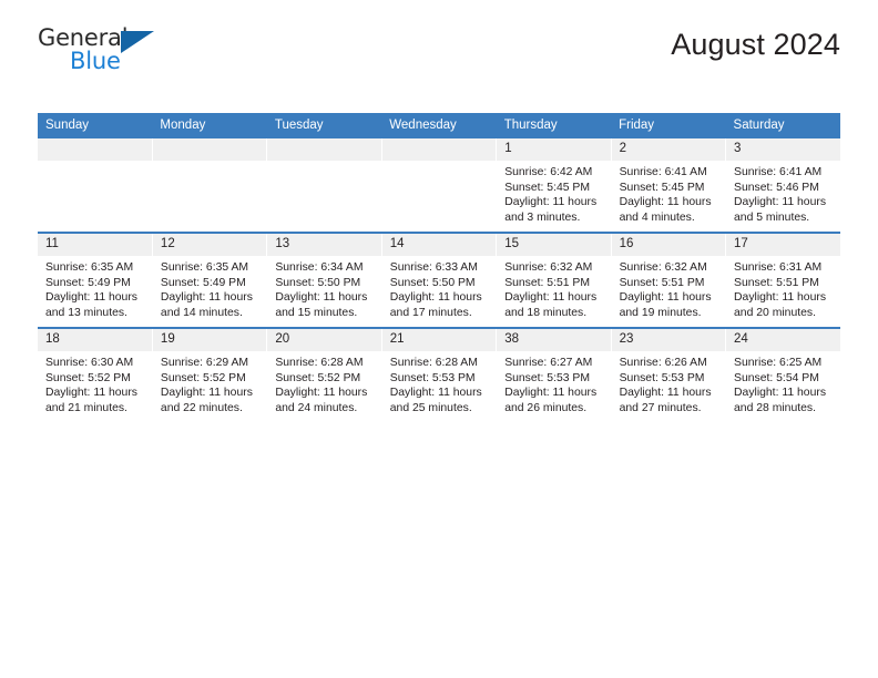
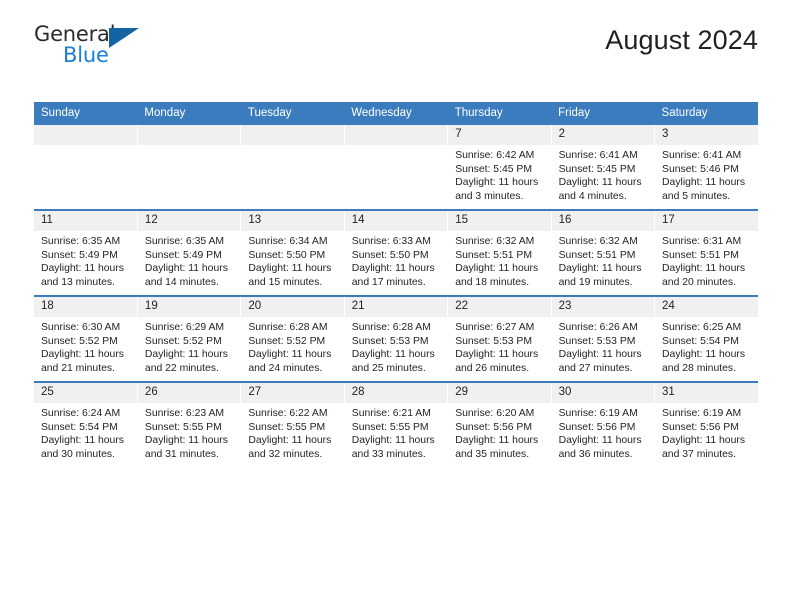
  General
  Blue
  August 2024
  Sunday	Monday	Tuesday	Wednesday	Thursday	Friday	Saturday
- 				1Sunrise: 6:42 AMSunset: 5:45 PMDaylight: 11 hoursand 3 minutes.	2Sunrise: 6:41 AMSunset: 5:45 PMDaylight: 11 hoursand 4 minutes.	3Sunrise: 6:41 AMSunset: 5:46 PMDaylight: 11 hoursand 5 minutes.
+ 				7Sunrise: 6:42 AMSunset: 5:45 PMDaylight: 11 hoursand 3 minutes.	2Sunrise: 6:41 AMSunset: 5:45 PMDaylight: 11 hoursand 4 minutes.	3Sunrise: 6:41 AMSunset: 5:46 PMDaylight: 11 hoursand 5 minutes.
  11Sunrise: 6:35 AMSunset: 5:49 PMDaylight: 11 hoursand 13 minutes.	12Sunrise: 6:35 AMSunset: 5:49 PMDaylight: 11 hoursand 14 minutes.	13Sunrise: 6:34 AMSunset: 5:50 PMDaylight: 11 hoursand 15 minutes.	14Sunrise: 6:33 AMSunset: 5:50 PMDaylight: 11 hoursand 17 minutes.	15Sunrise: 6:32 AMSunset: 5:51 PMDaylight: 11 hoursand 18 minutes.	16Sunrise: 6:32 AMSunset: 5:51 PMDaylight: 11 hoursand 19 minutes.	17Sunrise: 6:31 AMSunset: 5:51 PMDaylight: 11 hoursand 20 minutes.
- 18Sunrise: 6:30 AMSunset: 5:52 PMDaylight: 11 hoursand 21 minutes.	19Sunrise: 6:29 AMSunset: 5:52 PMDaylight: 11 hoursand 22 minutes.	20Sunrise: 6:28 AMSunset: 5:52 PMDaylight: 11 hoursand 24 minutes.	21Sunrise: 6:28 AMSunset: 5:53 PMDaylight: 11 hoursand 25 minutes.	38Sunrise: 6:27 AMSunset: 5:53 PMDaylight: 11 hoursand 26 minutes.	23Sunrise: 6:26 AMSunset: 5:53 PMDaylight: 11 hoursand 27 minutes.	24Sunrise: 6:25 AMSunset: 5:54 PMDaylight: 11 hoursand 28 minutes.
+ 18Sunrise: 6:30 AMSunset: 5:52 PMDaylight: 11 hoursand 21 minutes.	19Sunrise: 6:29 AMSunset: 5:52 PMDaylight: 11 hoursand 22 minutes.	20Sunrise: 6:28 AMSunset: 5:52 PMDaylight: 11 hoursand 24 minutes.	21Sunrise: 6:28 AMSunset: 5:53 PMDaylight: 11 hoursand 25 minutes.	22Sunrise: 6:27 AMSunset: 5:53 PMDaylight: 11 hoursand 26 minutes.	23Sunrise: 6:26 AMSunset: 5:53 PMDaylight: 11 hoursand 27 minutes.	24Sunrise: 6:25 AMSunset: 5:54 PMDaylight: 11 hoursand 28 minutes.
+ 25Sunrise: 6:24 AMSunset: 5:54 PMDaylight: 11 hoursand 30 minutes.	26Sunrise: 6:23 AMSunset: 5:55 PMDaylight: 11 hoursand 31 minutes.	27Sunrise: 6:22 AMSunset: 5:55 PMDaylight: 11 hoursand 32 minutes.	28Sunrise: 6:21 AMSunset: 5:55 PMDaylight: 11 hoursand 33 minutes.	29Sunrise: 6:20 AMSunset: 5:56 PMDaylight: 11 hoursand 35 minutes.	30Sunrise: 6:19 AMSunset: 5:56 PMDaylight: 11 hoursand 36 minutes.	31Sunrise: 6:19 AMSunset: 5:56 PMDaylight: 11 hoursand 37 minutes.
